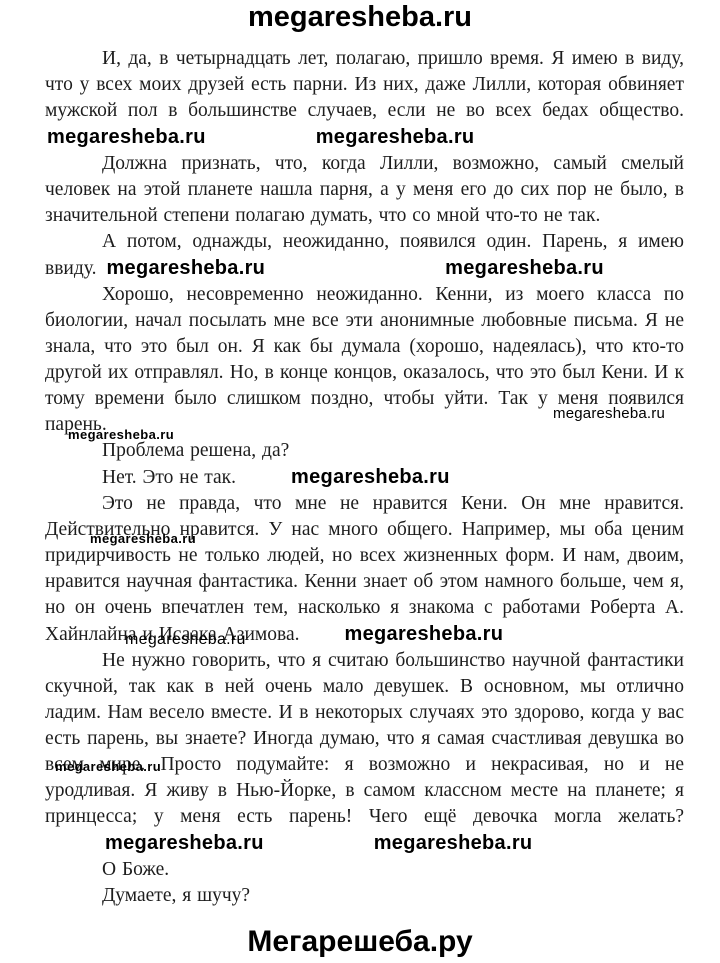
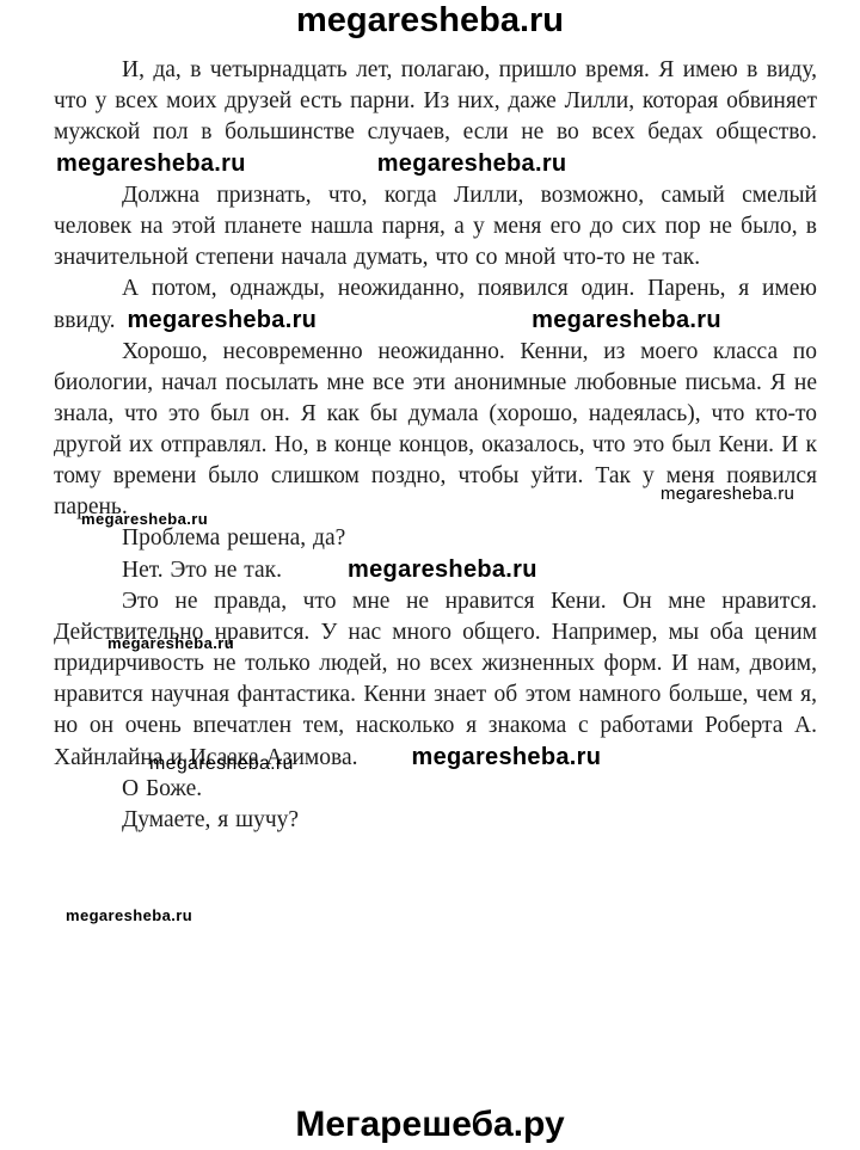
  megaresheba.ru
  И, да, в четырнадцать лет, полагаю, пришло время. Я имею в виду, что у всех моих друзей есть парни. Из них, даже Лилли, которая обвиняет мужской пол в большинстве случаев, если не во всех бедах общество.megaresheba.ru megaresheba.ru
- Должна признать, что, когда Лилли, возможно, самый смелый человек на этой планете нашла парня, а у меня его до сих пор не было, в значительной степени полагаю думать, что со мной что-то не так.
+ Должна признать, что, когда Лилли, возможно, самый смелый человек на этой планете нашла парня, а у меня его до сих пор не было, в значительной степени начала думать, что со мной что-то не так.
  А потом, однажды, неожиданно, появился один. Парень, я имею ввиду. megaresheba.ru megaresheba.ru
  Хорошо, несовременно неожиданно. Кенни, из моего класса по биологии, начал посылать мне все эти анонимные любовные письма. Я не знала, что это был он. Я как бы думала (хорошо, надеялась), что кто-то другой их отправлял. Но, в конце концов, оказалось, что это был Кени. И к тому времени было слишком поздно, чтобы уйти. Так у меня появился парень.
  Проблема решена, да?
  Нет. Это не так. megaresheba.ru
  Это не правда, что мне не нравится Кени. Он мне нравится. Действительно нравится. У нас много общего. Например, мы оба ценим придирчивость не только людей, но всех жизненных форм. И нам, двоим, нравится научная фантастика. Кенни знает об этом намного больше, чем я, но он очень впечатлен тем, насколько я знакома с работами Роберта А. Хайнлайна и Исаака Азимова. megaresheba.ru
- Не нужно говорить, что я считаю большинство научной фантастики скучной, так как в ней очень мало девушек. В основном, мы отлично ладим. Нам весело вместе. И в некоторых случаях это здорово, когда у вас есть парень, вы знаете? Иногда думаю, что я самая счастливая девушка во всем мире. Просто подумайте: я возможно и некрасивая, но и не уродливая. Я живу в Нью-Йорке, в самом классном месте на планете; я принцесса; у меня есть парень! Чего ещё девочка могла желать?megaresheba.ru megaresheba.ru
  О Боже.
  Думаете, я шучу?
  megaresheba.ru
  megaresheba.ru
  megaresheba.ru
  megaresheba.ru
  megaresheba.ru
  Мегарешеба.ру
